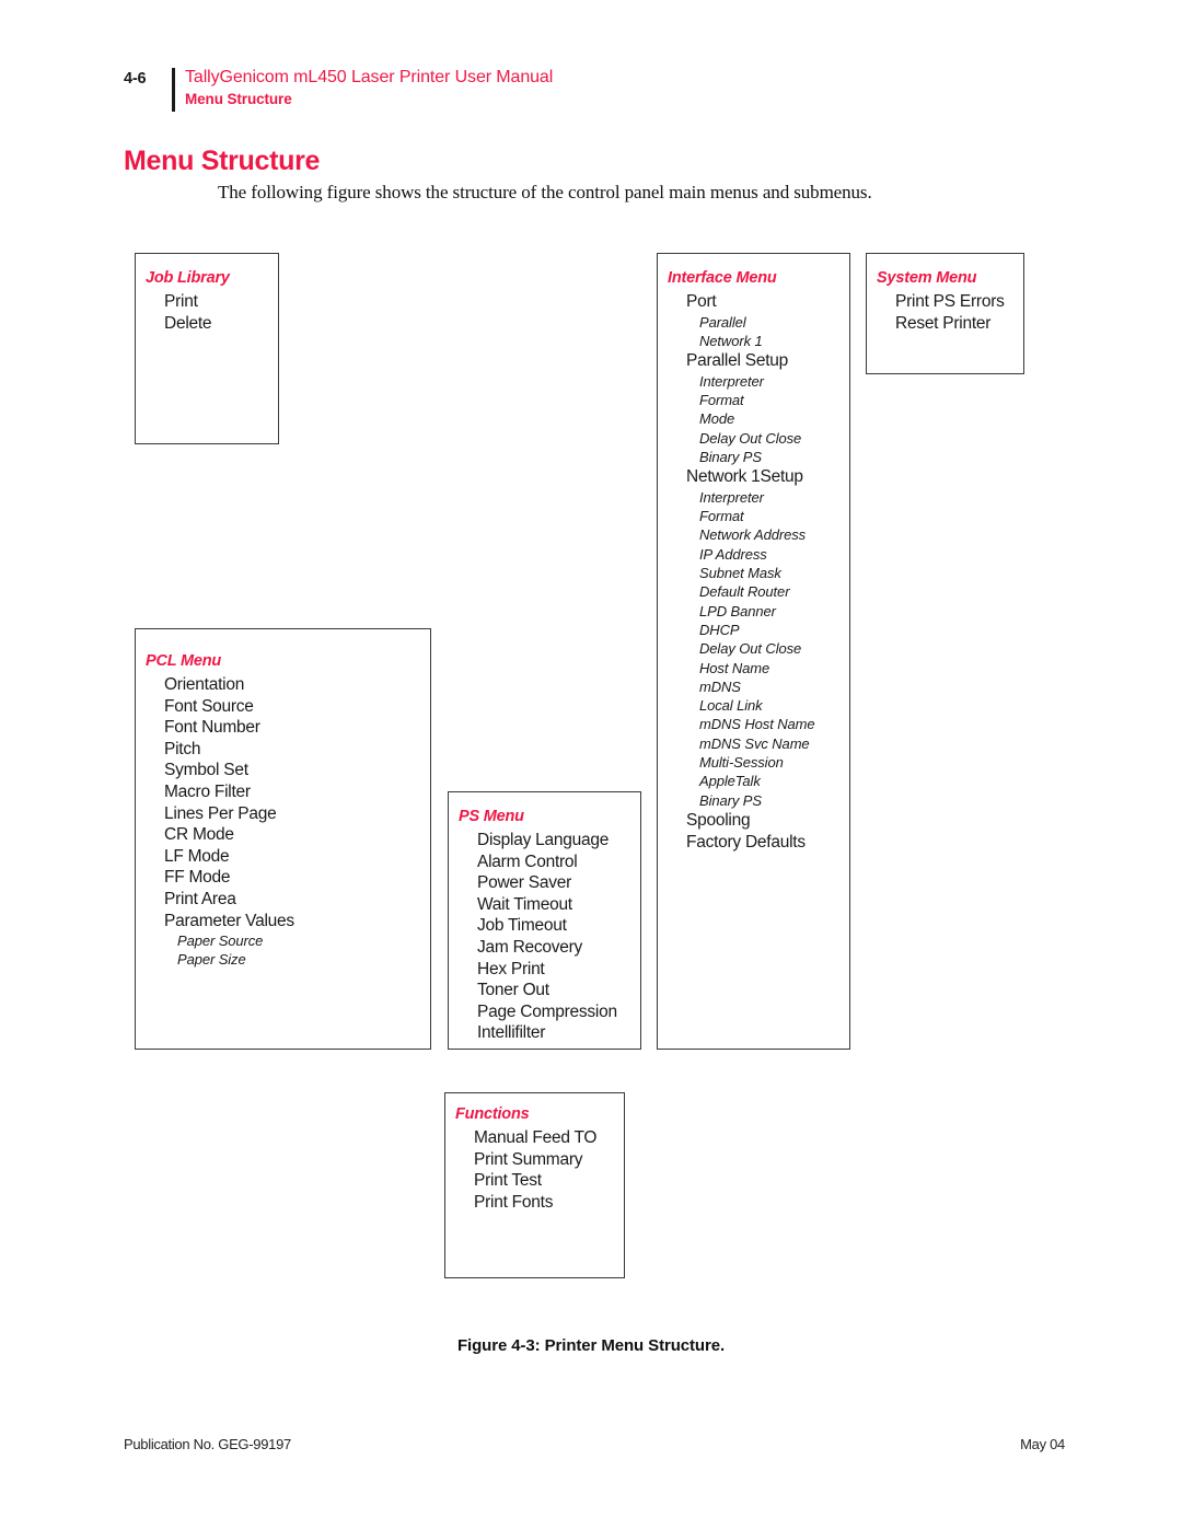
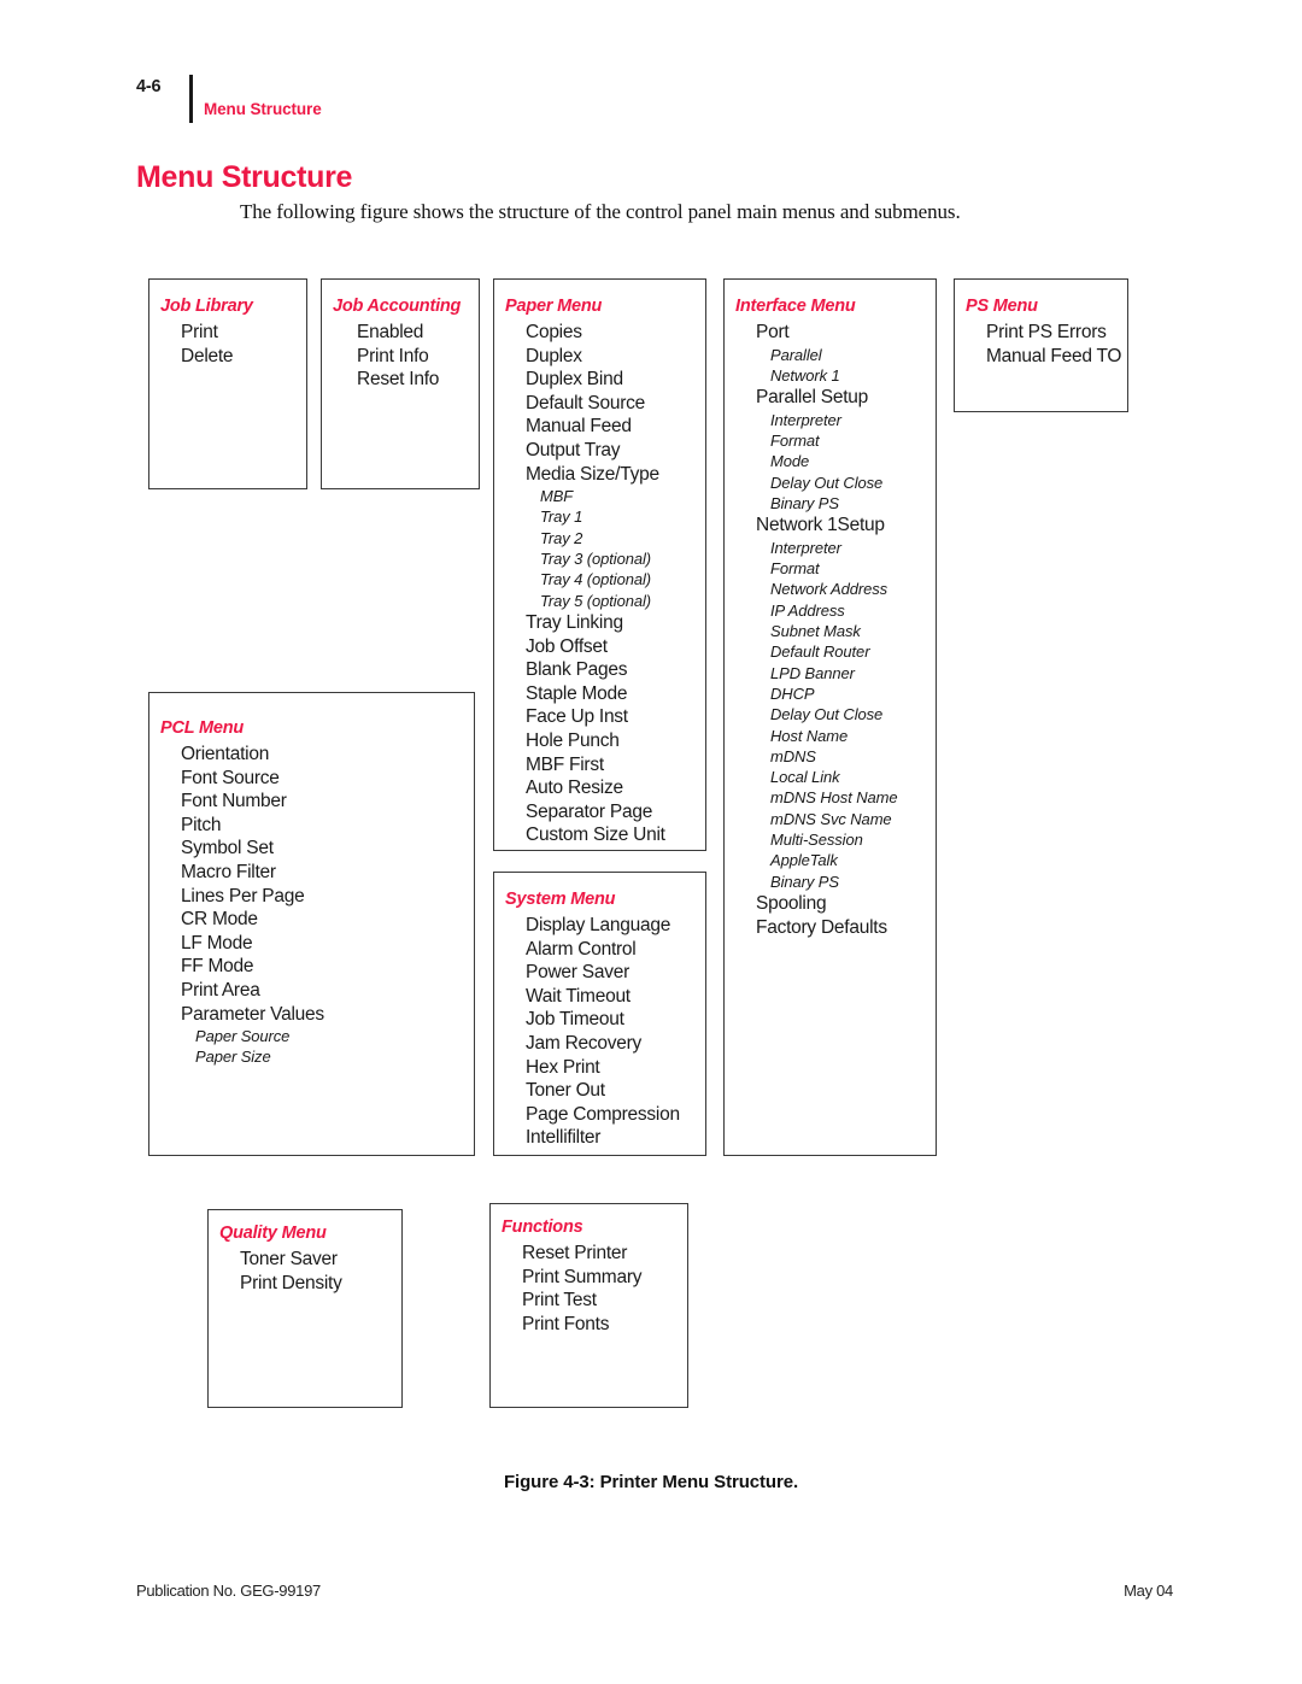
  4-6
- TallyGenicom mL450 Laser Printer User Manual
  Menu Structure
  Menu Structure
  The following figure shows the structure of the control panel main menus and submenus.
  Job Library
  Print
  Delete
+ Job Accounting
+ Enabled
+ Print Info
+ Reset Info
+ Paper Menu
+ Copies
+ Duplex
+ Duplex Bind
+ Default Source
+ Manual Feed
+ Output Tray
+ Media Size/Type
+ MBF
+ Tray 1
+ Tray 2
+ Tray 3 (optional)
+ Tray 4 (optional)
+ Tray 5 (optional)
+ Tray Linking
+ Job Offset
+ Blank Pages
+ Staple Mode
+ Face Up Inst
+ Hole Punch
+ MBF First
+ Auto Resize
+ Separator Page
+ Custom Size Unit
  Interface Menu
  Port
  Parallel
  Network 1
  Parallel Setup
  Interpreter
  Format
  Mode
  Delay Out Close
  Binary PS
  Network 1Setup
  Interpreter
  Format
  Network Address
  IP Address
  Subnet Mask
  Default Router
  LPD Banner
  DHCP
  Delay Out Close
  Host Name
  mDNS
  Local Link
  mDNS Host Name
  mDNS Svc Name
  Multi-Session
  AppleTalk
  Binary PS
  Spooling
  Factory Defaults
- System Menu
+ PS Menu
  Print PS Errors
- Reset Printer
+ Manual Feed TO
  PCL Menu
  Orientation
  Font Source
  Font Number
  Pitch
  Symbol Set
  Macro Filter
  Lines Per Page
  CR Mode
  LF Mode
  FF Mode
  Print Area
  Parameter Values
  Paper Source
  Paper Size
- PS Menu
+ System Menu
  Display Language
  Alarm Control
  Power Saver
  Wait Timeout
  Job Timeout
  Jam Recovery
  Hex Print
  Toner Out
  Page Compression
  Intellifilter
+ Quality Menu
+ Toner Saver
+ Print Density
  Functions
- Manual Feed TO
+ Reset Printer
  Print Summary
  Print Test
  Print Fonts
  Figure 4-3: Printer Menu Structure.
  Publication No. GEG-99197
  May 04
